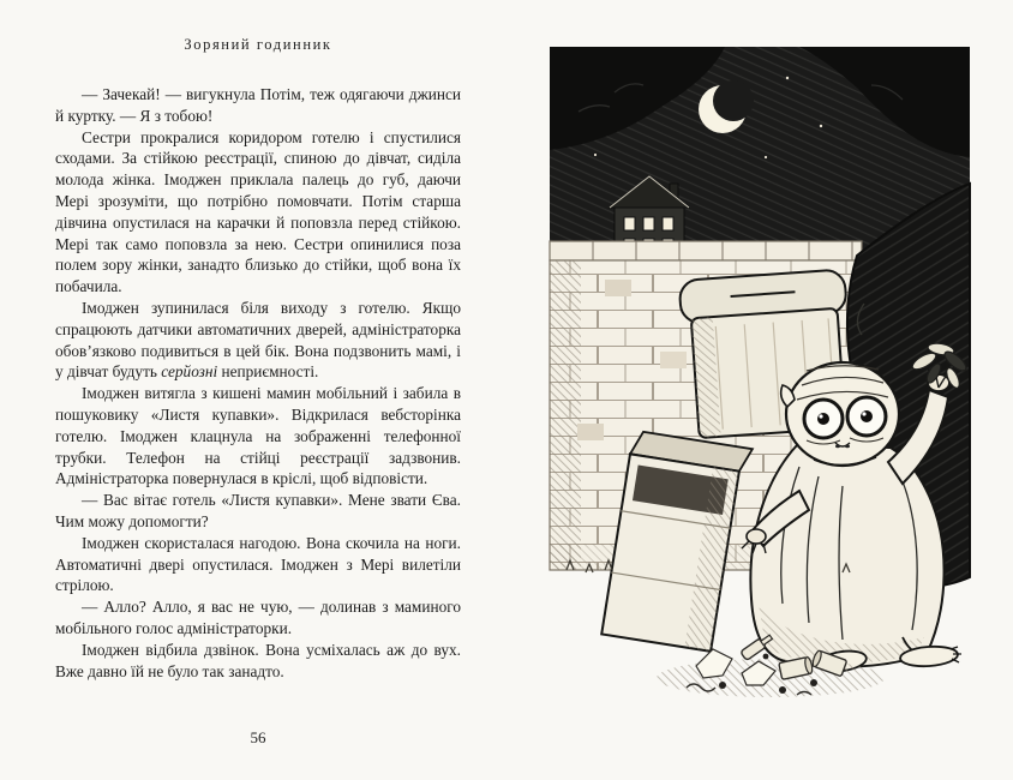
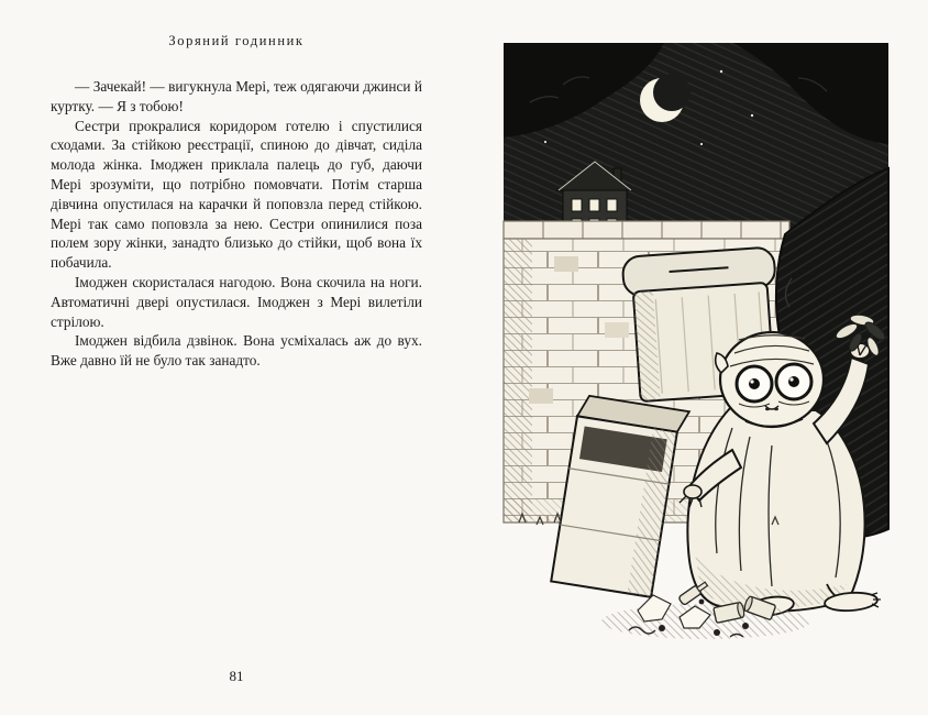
  Зоряний годинник
- — Зачекай! — вигукнула Потім, теж одягаючи джинси й куртку. — Я з тобою!
+ — Зачекай! — вигукнула Мері, теж одягаючи джинси й куртку. — Я з тобою!
  Сестри прокралися коридором готелю і спустилися сходами. За стійкою реєстрації, спиною до дівчат, сиділа молода жінка. Імоджен приклала палець до губ, даючи Мері зрозуміти, що потрібно помовчати. Потім старша дівчина опустилася на карачки й поповзла перед стійкою. Мері так само поповзла за нею. Сестри опинилися поза полем зору жінки, занадто близько до стійки, щоб вона їх побачила.
- Імоджен зупинилася біля виходу з готелю. Якщо спрацюють датчики автоматичних дверей, адміністраторка обов’язково подивиться в цей бік. Вона подзвонить мамі, і у дівчат будуть серйозні неприємності.
- Імоджен витягла з кишені мамин мобільний і забила в пошуковику «Листя купавки». Відкрилася вебсторінка готелю. Імоджен клацнула на зображенні телефонної трубки. Телефон на стійці реєстрації задзвонив. Адміністраторка повернулася в кріслі, щоб відповісти.
- — Вас вітає готель «Листя купавки». Мене звати Єва. Чим можу допомогти?
  Імоджен скористалася нагодою. Вона скочила на ноги. Автоматичні двері опустилася. Імоджен з Мері вилетіли стрілою.
- — Алло? Алло, я вас не чую, — долинав з маминого мобільного голос адміністраторки.
  Імоджен відбила дзвінок. Вона усміхалась аж до вух. Вже давно їй не було так занадто.
- 56
+ 81
